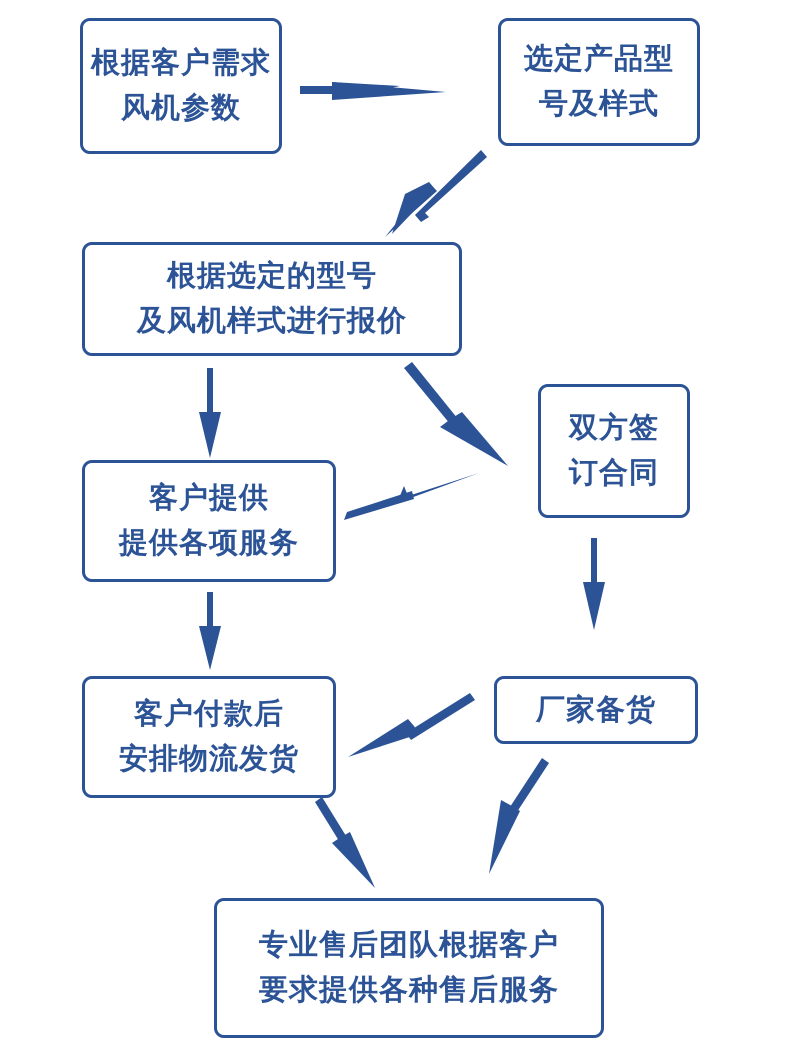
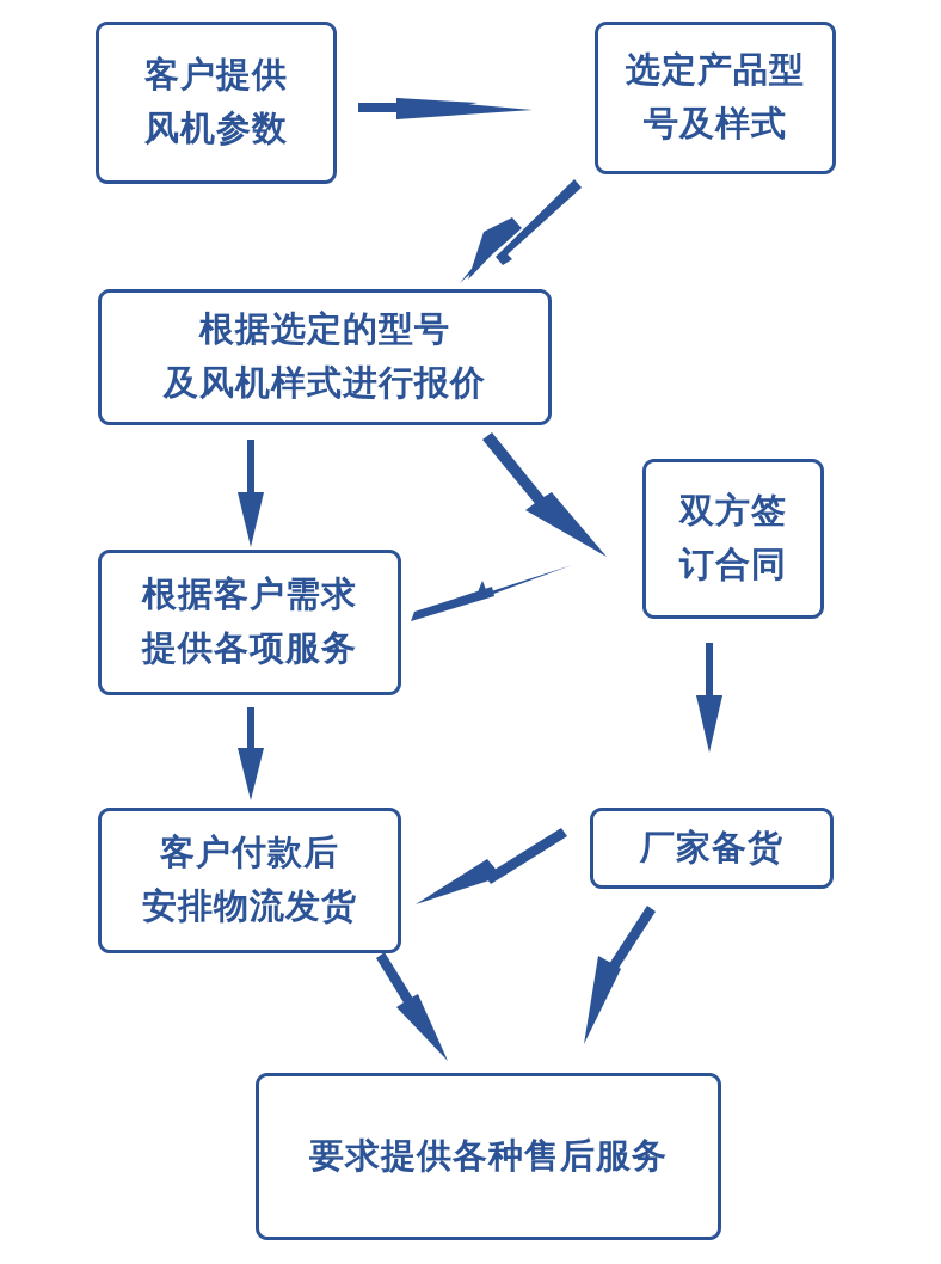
- 根据客户需求
+ 客户提供
  风机参数
  选定产品型
  号及样式
  根据选定的型号
  及风机样式进行报价
- 客户提供
+ 根据客户需求
  提供各项服务
  双方签
  订合同
  客户付款后
  安排物流发货
  厂家备货
- 专业售后团队根据客户
  要求提供各种售后服务
